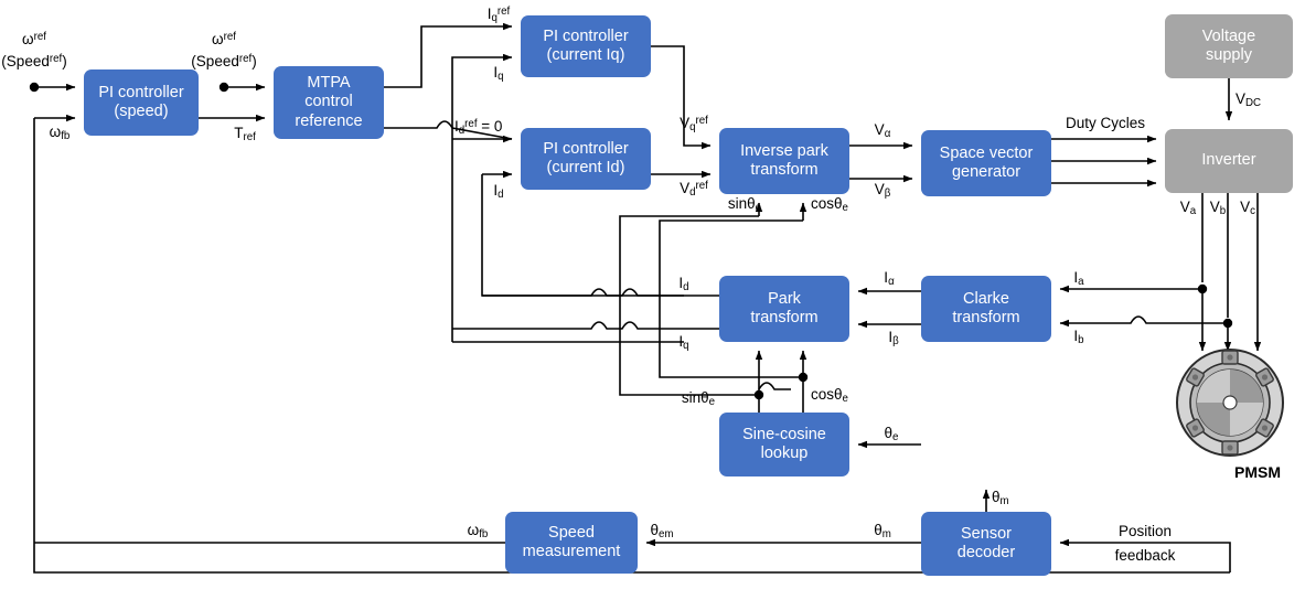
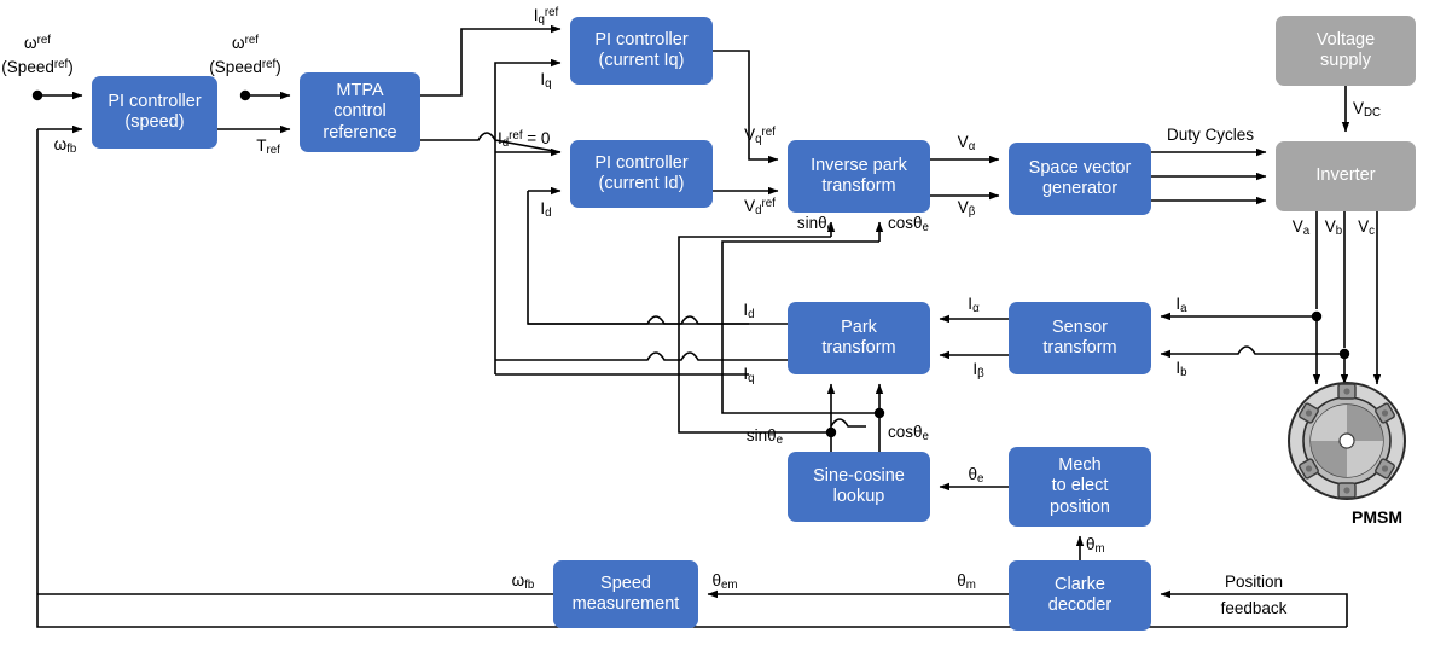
  PI controller
  (speed)
  MTPA
  control
  reference
  PI controller
  (current Iq)
  PI controller
  (current Id)
  Inverse park
  transform
  Space vector
  generator
  Voltage
  supply
  Inverter
  Park
  transform
- Clarke
+ Sensor
  transform
  Sine-cosine
  lookup
+ Mech
+ to elect
+ position
- Sensor
+ Clarke
  decoder
  Speed
  measurement
  ωref
  (Speedref)
  ωfb
  ωref
  (Speedref)
  Tref
  Iqref
  Iq
  Idref = 0
  Id
  Vqref
  Vdref
  Vα
  Vβ
  Duty Cycles
  VDC
  Va
  Vb
  Vc
  Iα
  Iβ
  Ia
  Ib
  Id
  Iq
  sinθe
  cosθe
  sinθe
  cosθe
  θe
  θm
  θm
  θem
  ωfb
  Position
  feedback
  PMSM
